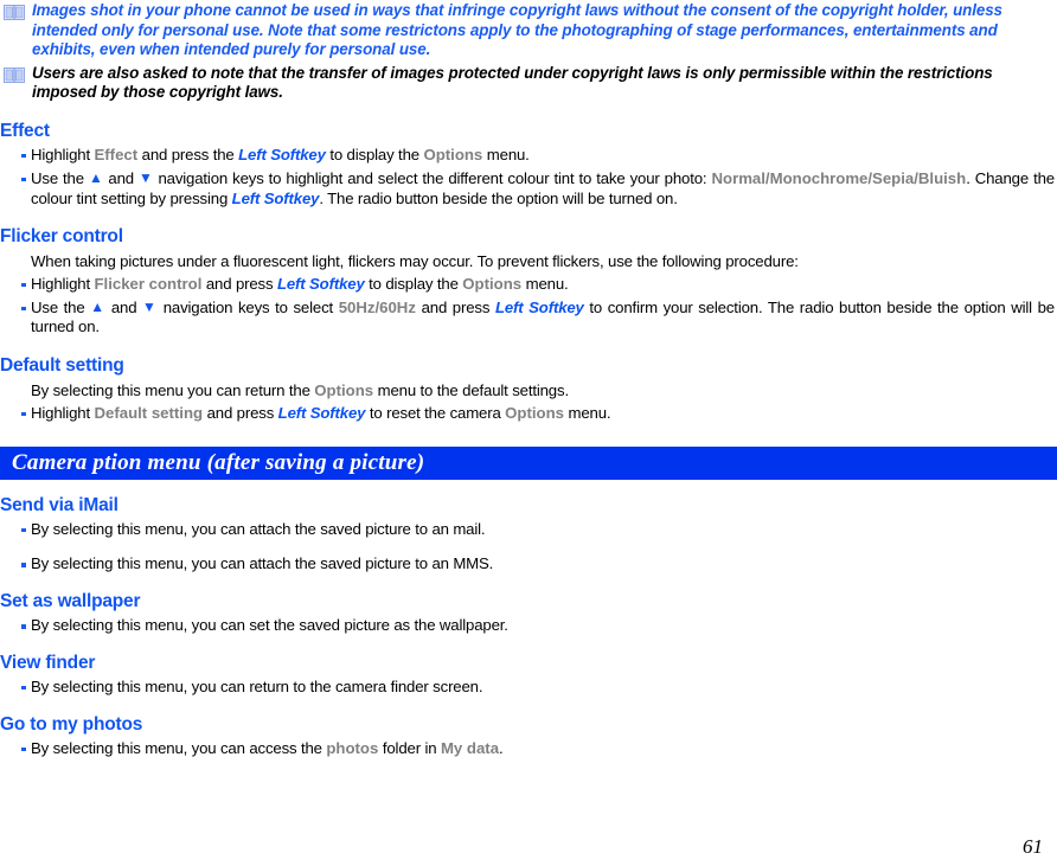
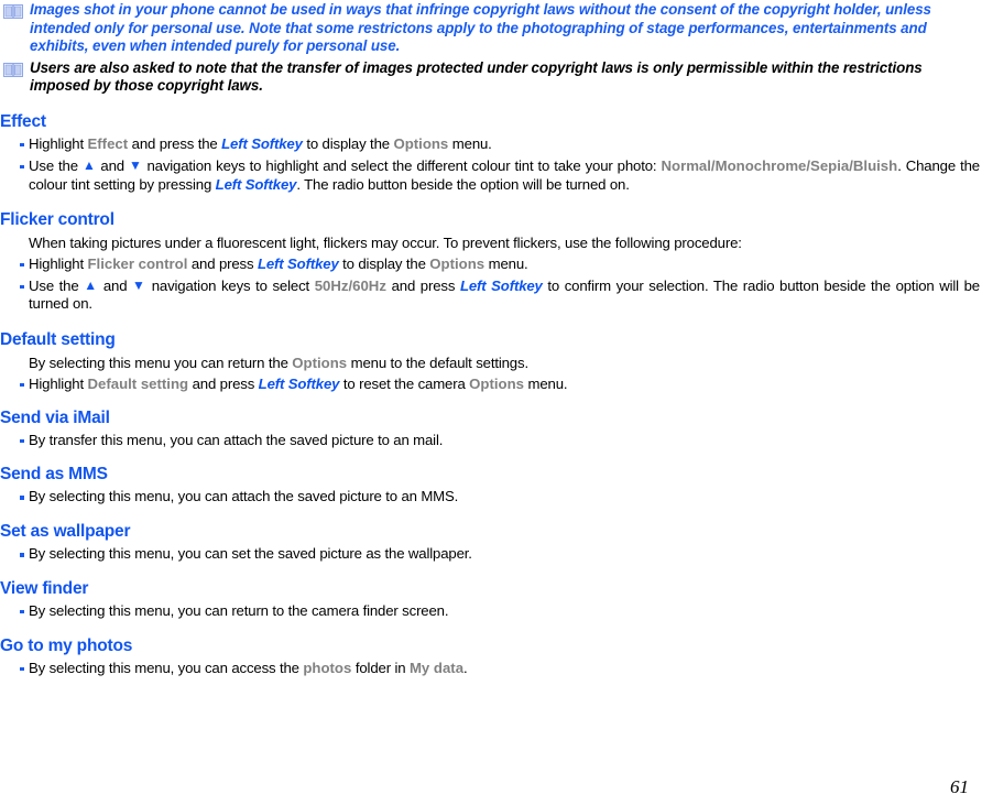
  Images shot in your phone cannot be used in ways that infringe copyright laws without the consent of the copyright holder, unless intended only for personal use. Note that some restrictons apply to the photographing of stage performances, entertainments and exhibits, even when intended purely for personal use.
  Users are also asked to note that the transfer of images protected under copyright laws is only permissible within the restrictions imposed by those copyright laws.
  Effect
  Highlight Effect and press the Left Softkey to display the Options menu.
  Use the ▲ and ▼ navigation keys to highlight and select the different colour tint to take your photo: Normal/Monochrome/Sepia/Bluish. Change the colour tint setting by pressing Left Softkey. The radio button beside the option will be turned on.
  Flicker control
  When taking pictures under a fluorescent light, flickers may occur. To prevent flickers, use the following procedure:
  Highlight Flicker control and press Left Softkey to display the Options menu.
  Use the ▲ and ▼ navigation keys to select 50Hz/60Hz and press Left Softkey to confirm your selection. The radio button beside the option will be turned on.
  Default setting
  By selecting this menu you can return the Options menu to the default settings.
  Highlight Default setting and press Left Softkey to reset the camera Options menu.
- Camera ption menu (after saving a picture)
  Send via iMail
- By selecting this menu, you can attach the saved picture to an mail.
+ By transfer this menu, you can attach the saved picture to an mail.
+ Send as MMS
  By selecting this menu, you can attach the saved picture to an MMS.
  Set as wallpaper
  By selecting this menu, you can set the saved picture as the wallpaper.
  View finder
  By selecting this menu, you can return to the camera finder screen.
  Go to my photos
  By selecting this menu, you can access the photos folder in My data.
  61
